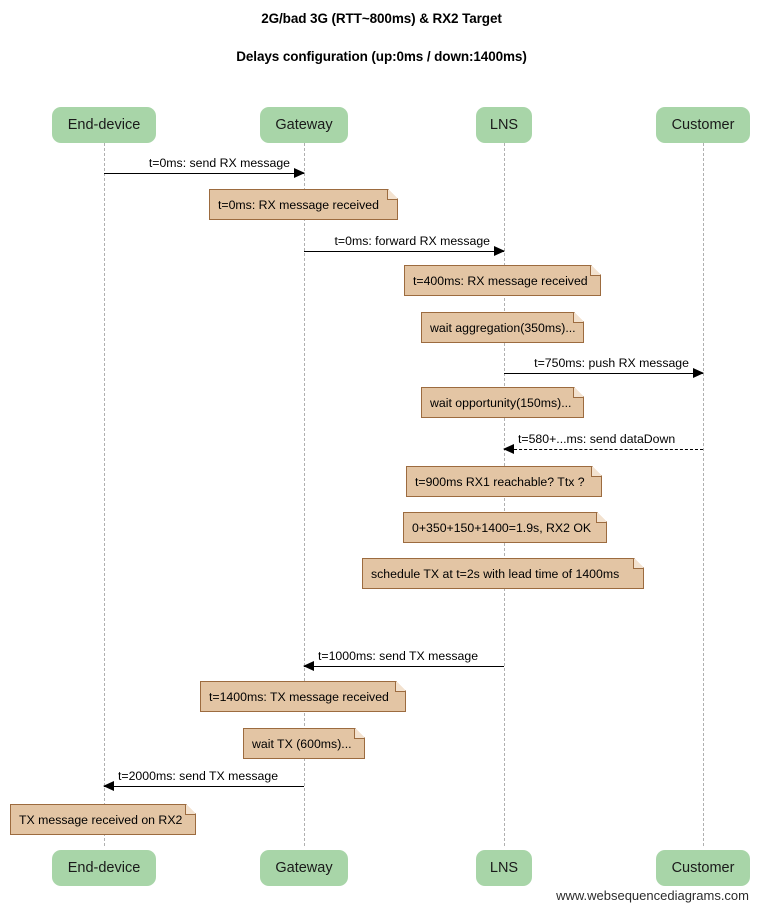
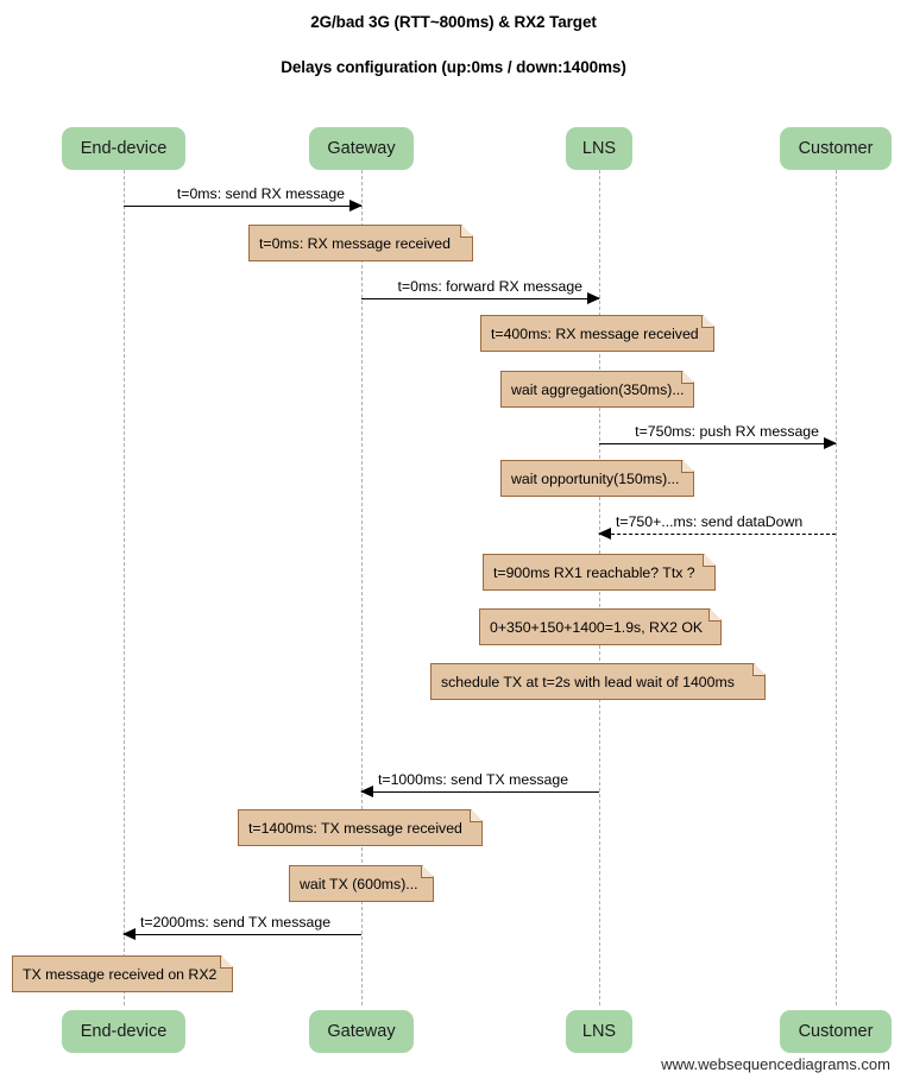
  2G/bad 3G (RTT~800ms) & RX2 Target
  Delays configuration (up:0ms / down:1400ms)
  End-device
  Gateway
  LNS
  Customer
  t=0ms: send RX message
  t=0ms: RX message received
  t=0ms: forward RX message
  t=400ms: RX message received
  wait aggregation(350ms)...
  t=750ms: push RX message
  wait opportunity(150ms)...
- t=580+...ms: send dataDown
+ t=750+...ms: send dataDown
  t=900ms RX1 reachable? Ttx ?
  0+350+150+1400=1.9s, RX2 OK
- schedule TX at t=2s with lead time of 1400ms
+ schedule TX at t=2s with lead wait of 1400ms
  t=1000ms: send TX message
  t=1400ms: TX message received
  wait TX (600ms)...
  t=2000ms: send TX message
  TX message received on RX2
  End-device
  Gateway
  LNS
  Customer
  www.websequencediagrams.com
